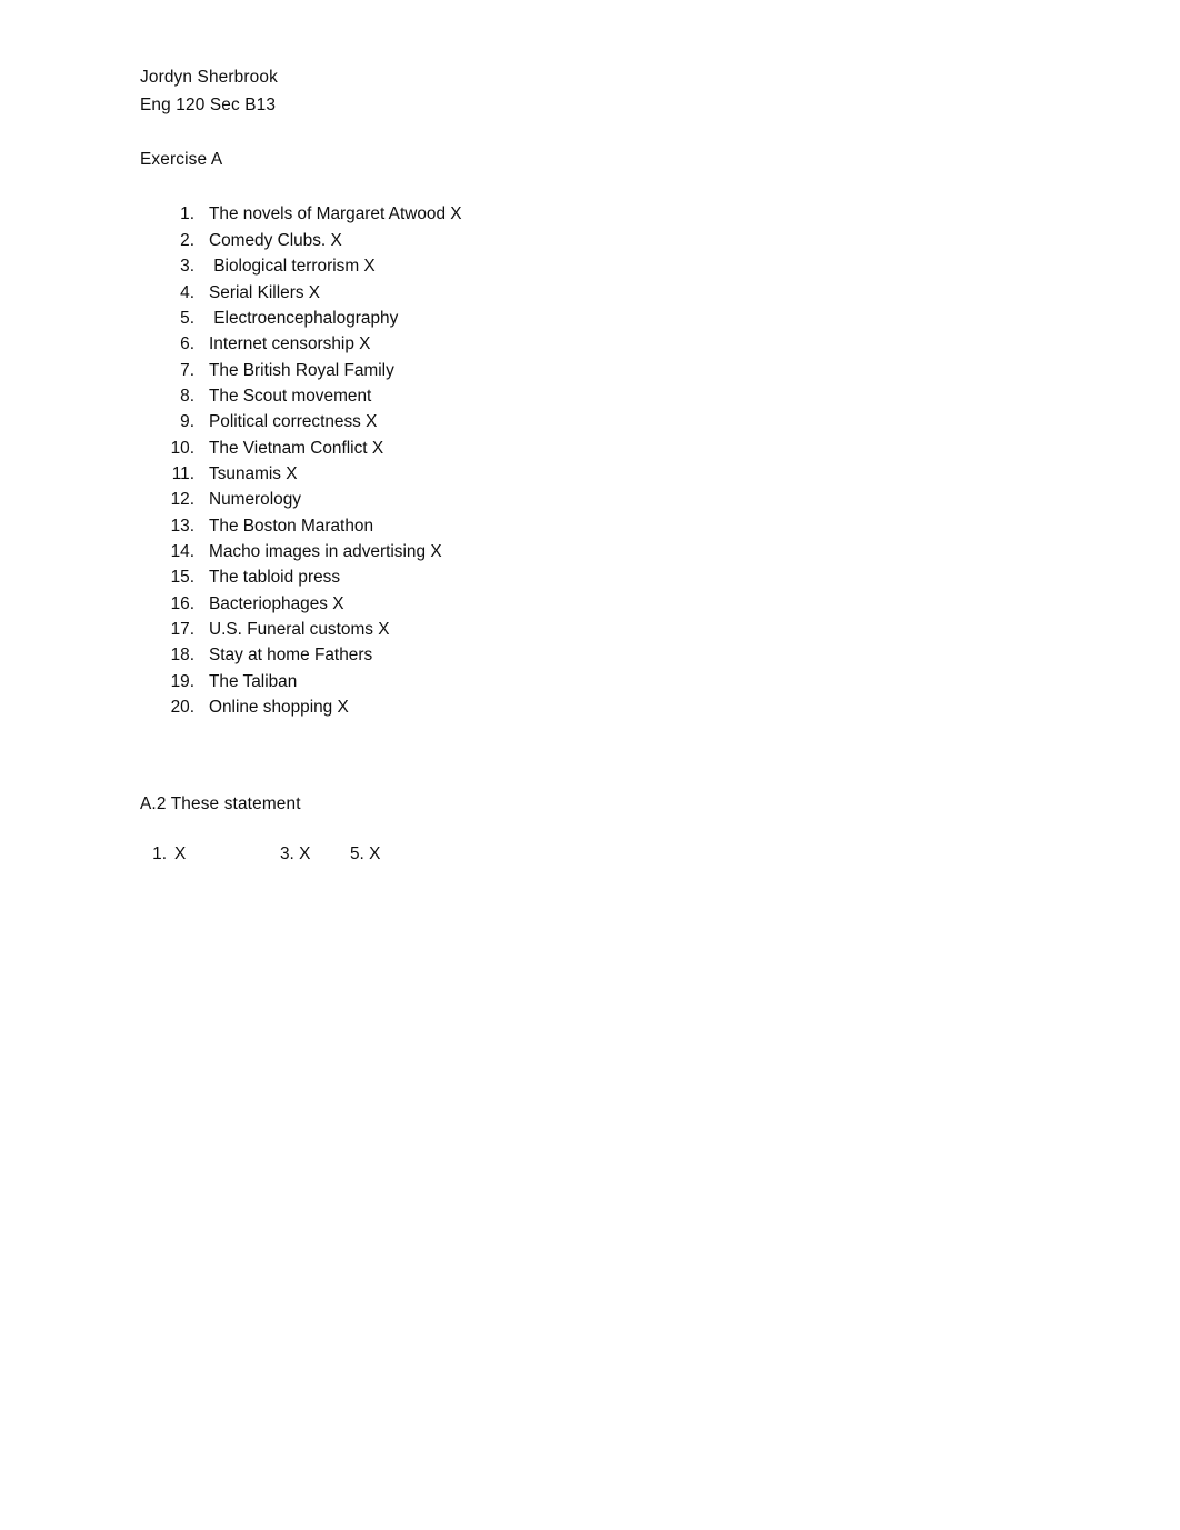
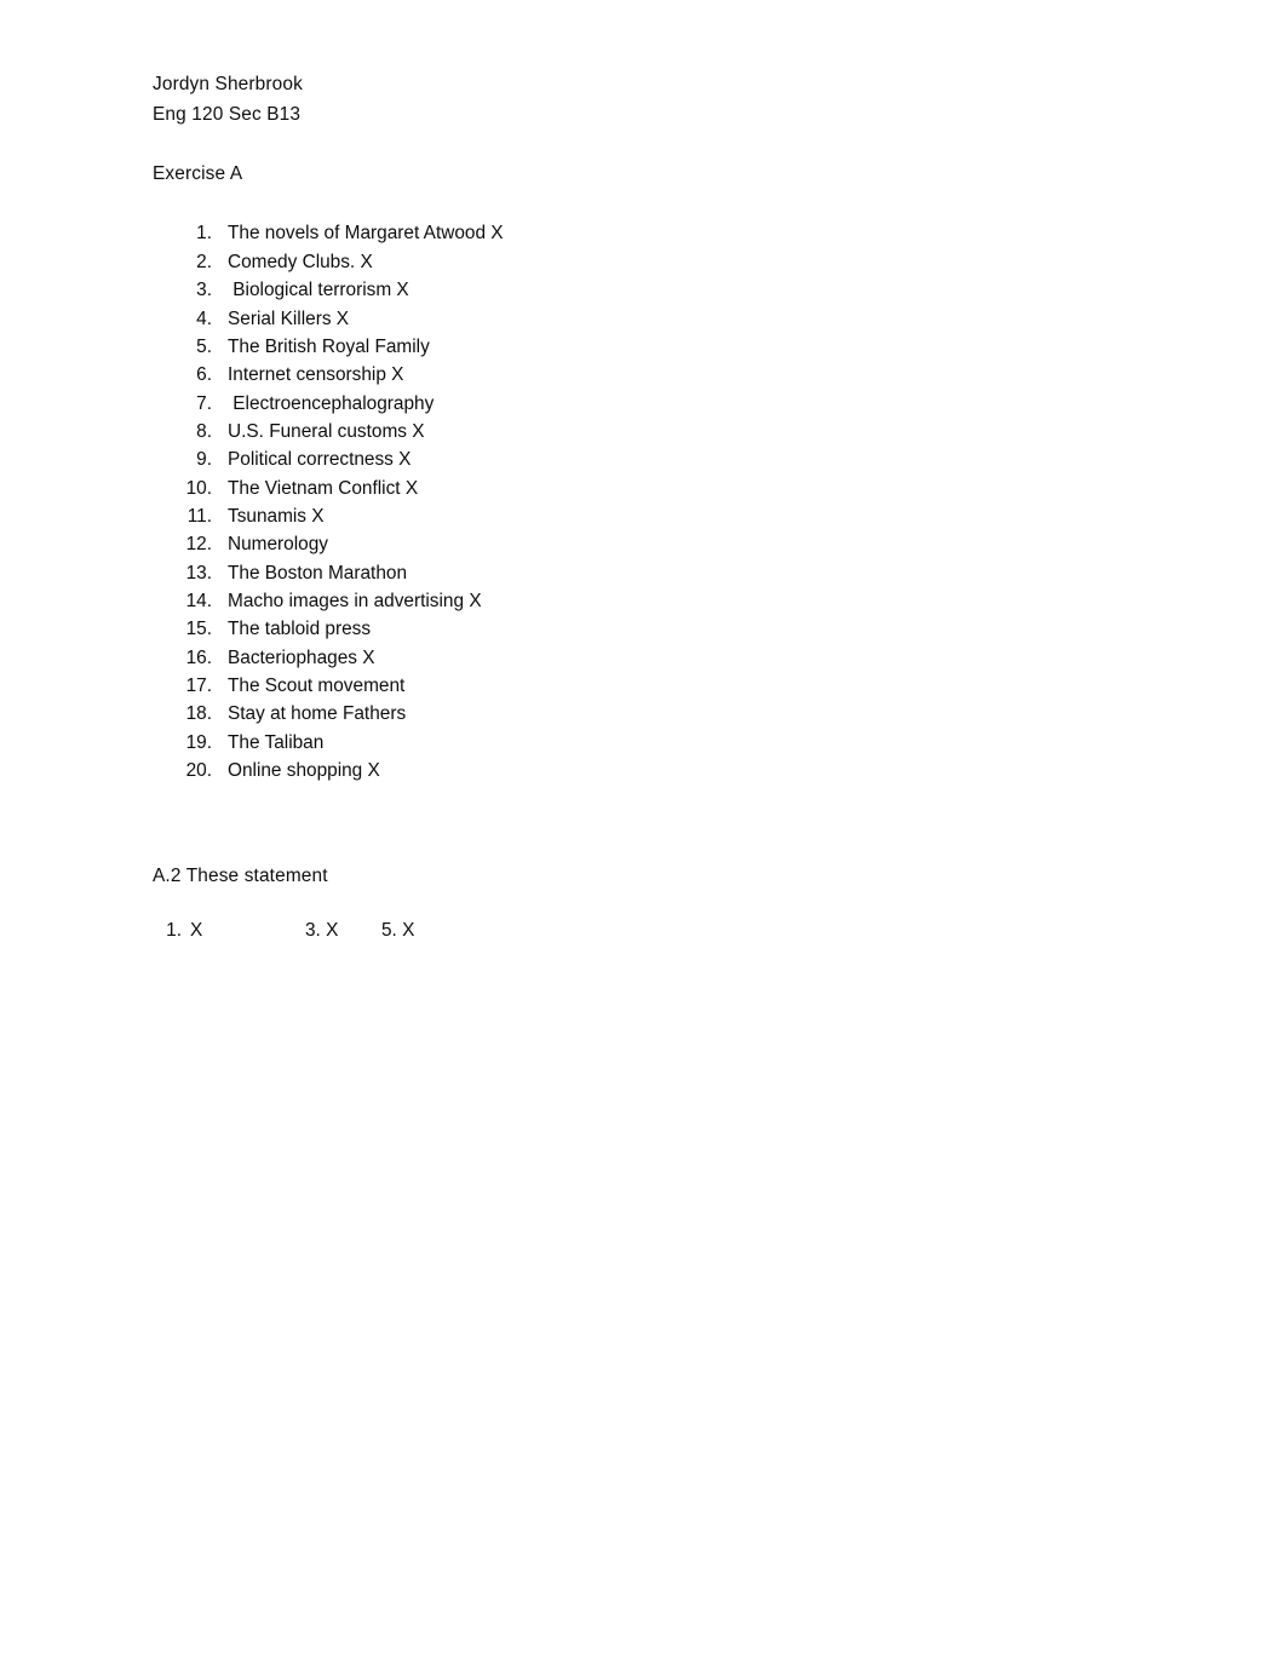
  Jordyn Sherbrook
  Eng 120 Sec B13
  Exercise A
  1.
  The novels of Margaret Atwood X
  2.
  Comedy Clubs. X
  3.
  Biological terrorism X
  4.
  Serial Killers X
  5.
- Electroencephalography
+ The British Royal Family
  6.
  Internet censorship X
  7.
- The British Royal Family
+ Electroencephalography
  8.
- The Scout movement
+ U.S. Funeral customs X
  9.
  Political correctness X
  10.
  The Vietnam Conflict X
  11.
  Tsunamis X
  12.
  Numerology
  13.
  The Boston Marathon
  14.
  Macho images in advertising X
  15.
  The tabloid press
  16.
  Bacteriophages X
  17.
- U.S. Funeral customs X
+ The Scout movement
  18.
  Stay at home Fathers
  19.
  The Taliban
  20.
  Online shopping X
  A.2 These statement
  1.
  X
  3. X
  5. X
